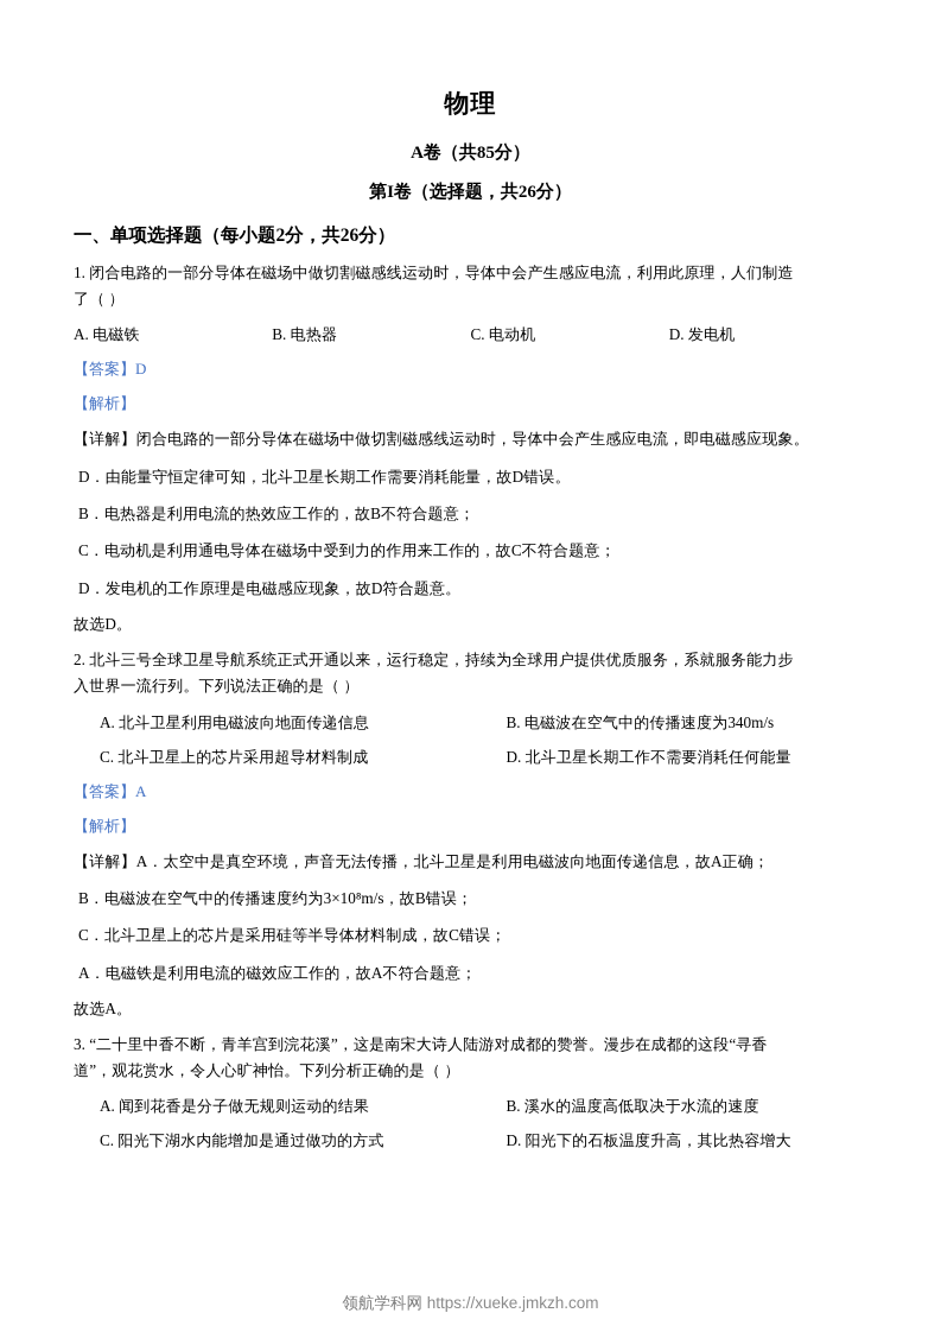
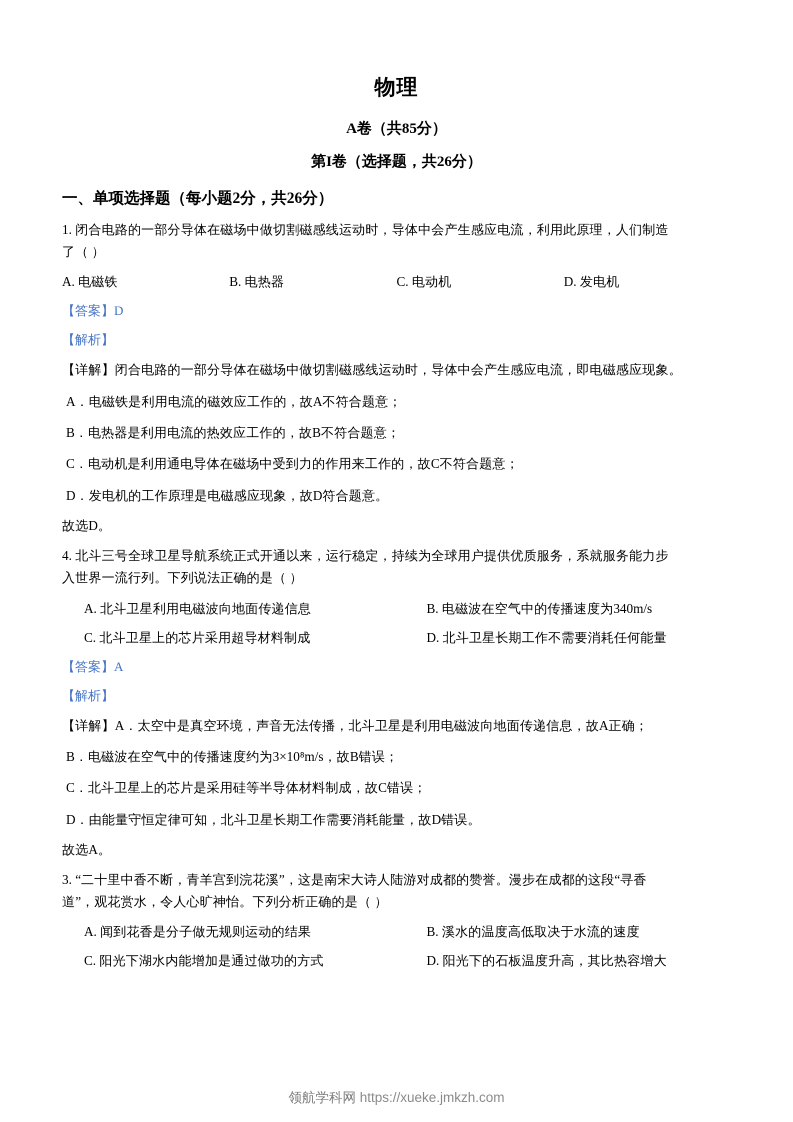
  物理
  A卷（共85分）
  第I卷（选择题，共26分）
  一、单项选择题（每小题2分，共26分）
  1. 闭合电路的一部分导体在磁场中做切割磁感线运动时，导体中会产生感应电流，利用此原理，人们制造
  了（ ）
  A. 电磁铁
  B. 电热器
  C. 电动机
  D. 发电机
  【答案】D
  【解析】
  【详解】闭合电路的一部分导体在磁场中做切割磁感线运动时，导体中会产生感应电流，即电磁感应现象。
- D．由能量守恒定律可知，北斗卫星长期工作需要消耗能量，故D错误。
+ A．电磁铁是利用电流的磁效应工作的，故A不符合题意；
  B．电热器是利用电流的热效应工作的，故B不符合题意；
  C．电动机是利用通电导体在磁场中受到力的作用来工作的，故C不符合题意；
  D．发电机的工作原理是电磁感应现象，故D符合题意。
  故选D。
- 2. 北斗三号全球卫星导航系统正式开通以来，运行稳定，持续为全球用户提供优质服务，系就服务能力步
+ 4. 北斗三号全球卫星导航系统正式开通以来，运行稳定，持续为全球用户提供优质服务，系就服务能力步
  入世界一流行列。下列说法正确的是（ ）
  A. 北斗卫星利用电磁波向地面传递信息
  B. 电磁波在空气中的传播速度为340m/s
  C. 北斗卫星上的芯片采用超导材料制成
  D. 北斗卫星长期工作不需要消耗任何能量
  【答案】A
  【解析】
  【详解】A．太空中是真空环境，声音无法传播，北斗卫星是利用电磁波向地面传递信息，故A正确；
  B．电磁波在空气中的传播速度约为3×10⁸m/s，故B错误；
  C．北斗卫星上的芯片是采用硅等半导体材料制成，故C错误；
- A．电磁铁是利用电流的磁效应工作的，故A不符合题意；
+ D．由能量守恒定律可知，北斗卫星长期工作需要消耗能量，故D错误。
  故选A。
  3. “二十里中香不断，青羊宫到浣花溪”，这是南宋大诗人陆游对成都的赞誉。漫步在成都的这段“寻香
  道”，观花赏水，令人心旷神怡。下列分析正确的是（ ）
  A. 闻到花香是分子做无规则运动的结果
  B. 溪水的温度高低取决于水流的速度
  C. 阳光下湖水内能增加是通过做功的方式
  D. 阳光下的石板温度升高，其比热容增大
  领航学科网 https://xueke.jmkzh.com
